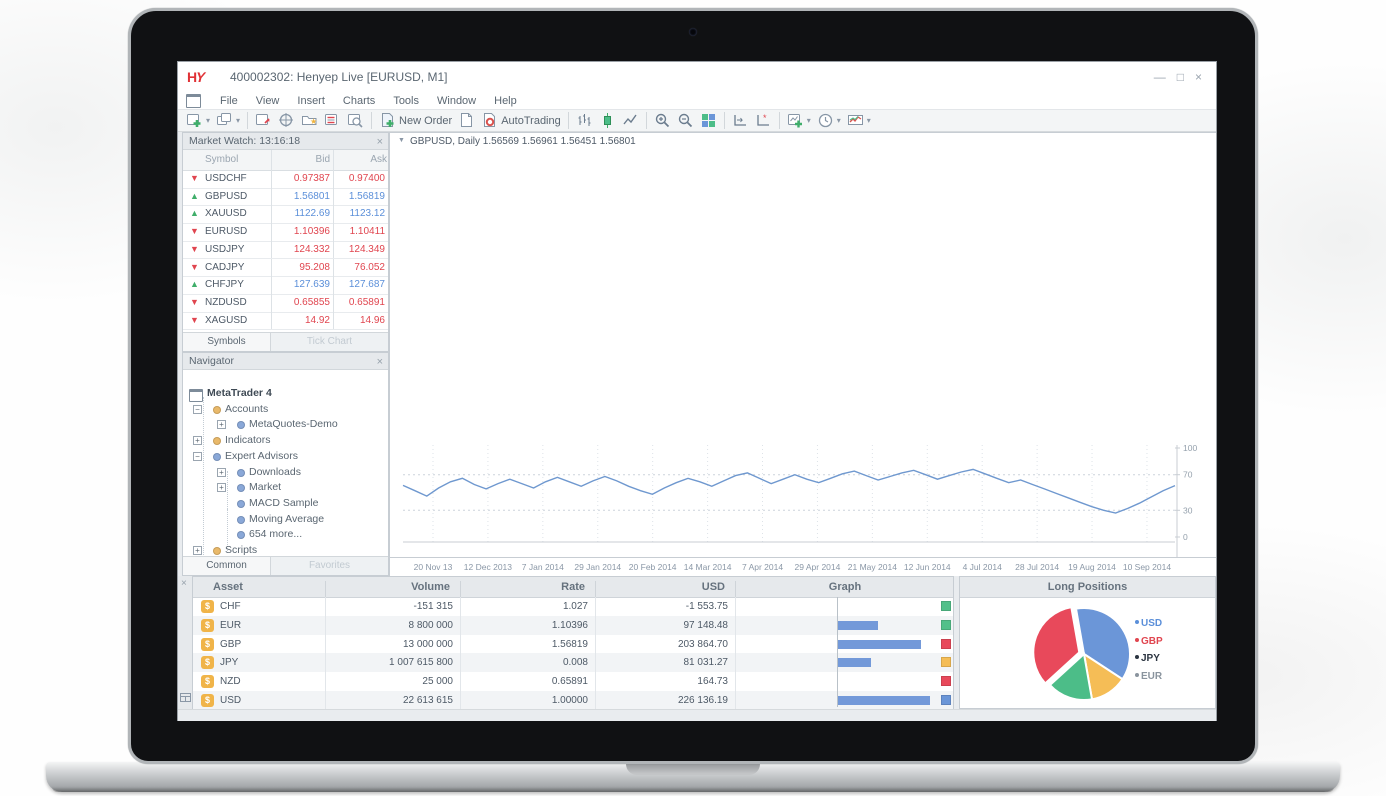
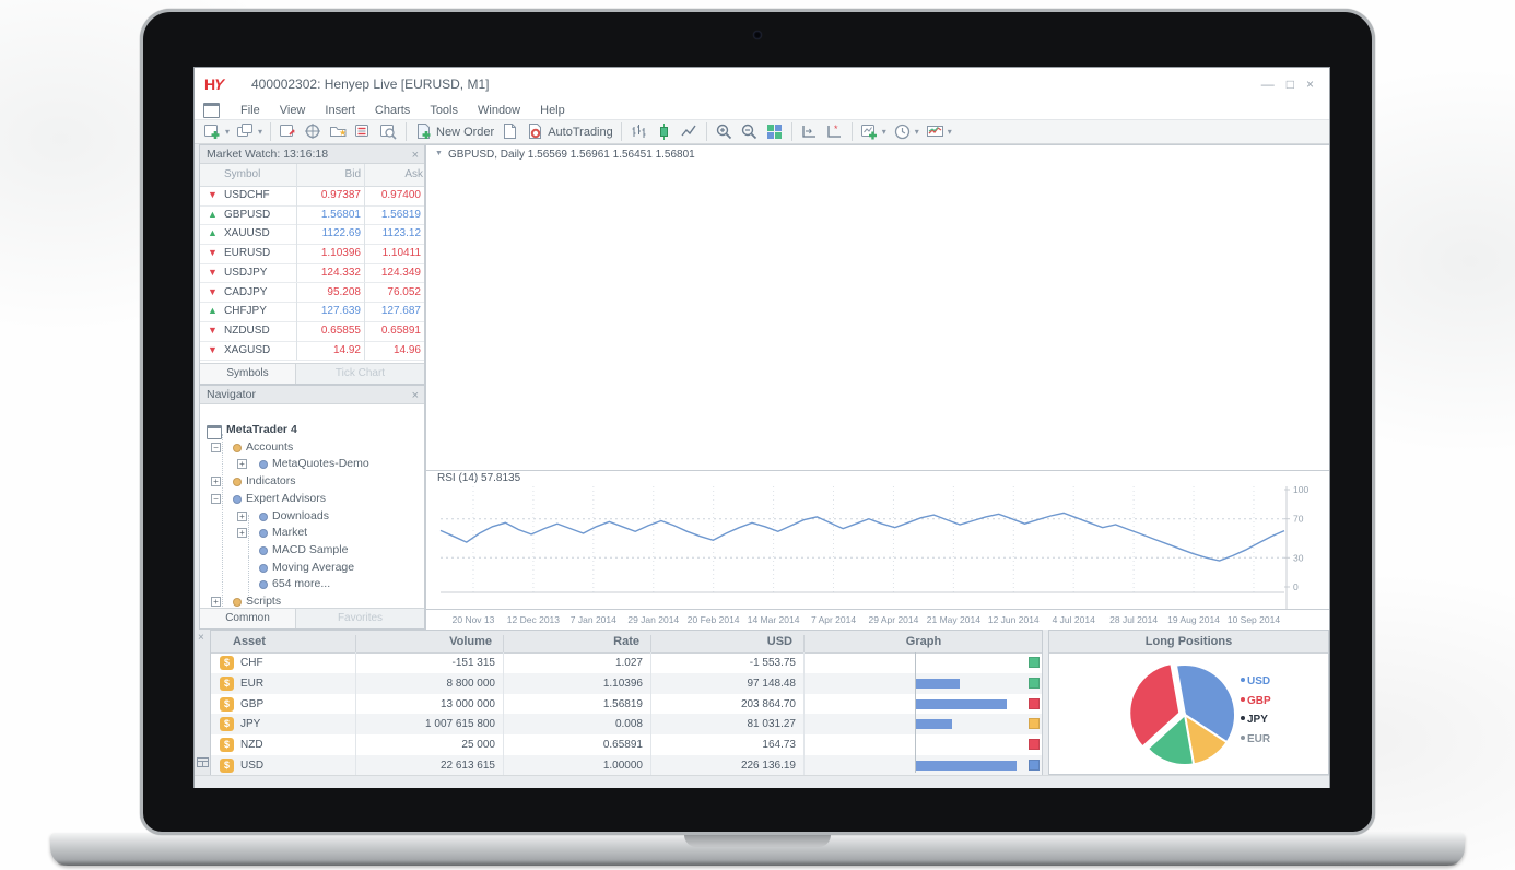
  400002302: Henyep Live [EURUSD, M1]
  —
  □
  ×
  File
  View
  Insert
  Charts
  Tools
  Window
  Help
  ▾
  ▾
  ★
  New Order
  AutoTrading
  *
  ▾
  ▾
  ▾
  Market Watch: 13:16:18
  ×
  Symbol
  Bid
  Ask
  ▼
  USDCHF
  0.97387
  0.97400
  ▲
  GBPUSD
  1.56801
  1.56819
  ▲
  XAUUSD
  1122.69
  1123.12
  ▼
  EURUSD
  1.10396
  1.10411
  ▼
  USDJPY
  124.332
  124.349
  ▼
  CADJPY
  95.208
  76.052
  ▲
  CHFJPY
  127.639
  127.687
  ▼
  NZDUSD
  0.65855
  0.65891
  ▼
  XAGUSD
  14.92
  14.96
  Symbols
  Tick Chart
  Navigator
  ×
  MetaTrader 4
  −
  Accounts
  +
  MetaQuotes-Demo
  +
  Indicators
  −
  Expert Advisors
  +
  Downloads
  +
  Market
  MACD Sample
  Moving Average
  654 more...
  +
  Scripts
  Common
  Favorites
  GBPUSD, Daily 1.56569 1.56961 1.56451 1.56801
+ RSI (14) 57.8135
  100
  70
  30
  0
  20 Nov 13
  12 Dec 2013
  7 Jan 2014
  29 Jan 2014
  20 Feb 2014
  14 Mar 2014
  7 Apr 2014
  29 Apr 2014
  21 May 2014
  12 Jun 2014
  4 Jul 2014
  28 Jul 2014
  19 Aug 2014
  10 Sep 2014
  ×
  Asset
  Volume
  Rate
  USD
  Graph
  $
  CHF
  -151 315
  1.027
  -1 553.75
  $
  EUR
  8 800 000
  1.10396
  97 148.48
  $
  GBP
  13 000 000
  1.56819
  203 864.70
  $
  JPY
  1 007 615 800
  0.008
  81 031.27
  $
  NZD
  25 000
  0.65891
  164.73
  $
  USD
  22 613 615
  1.00000
  226 136.19
  Long Positions
  USD
  GBP
  JPY
  EUR
